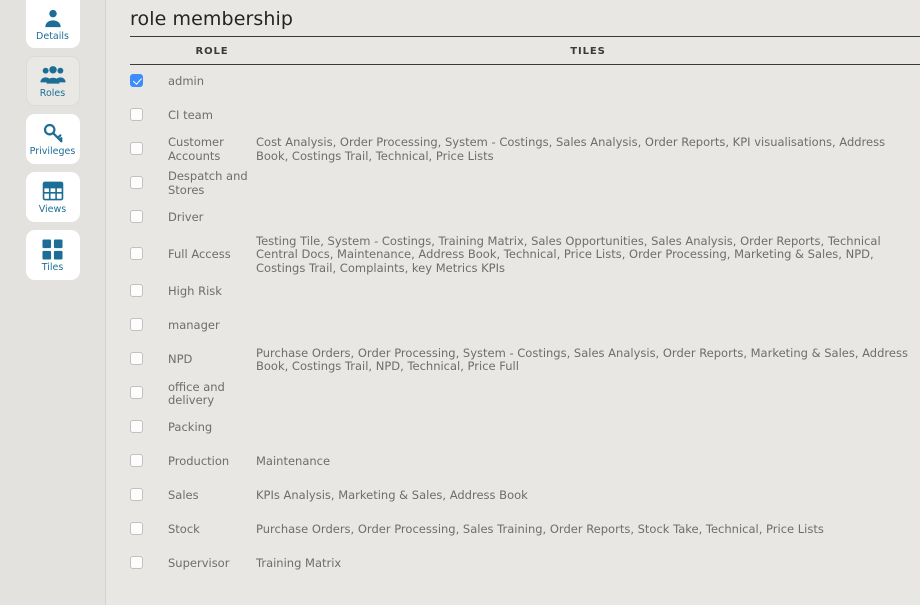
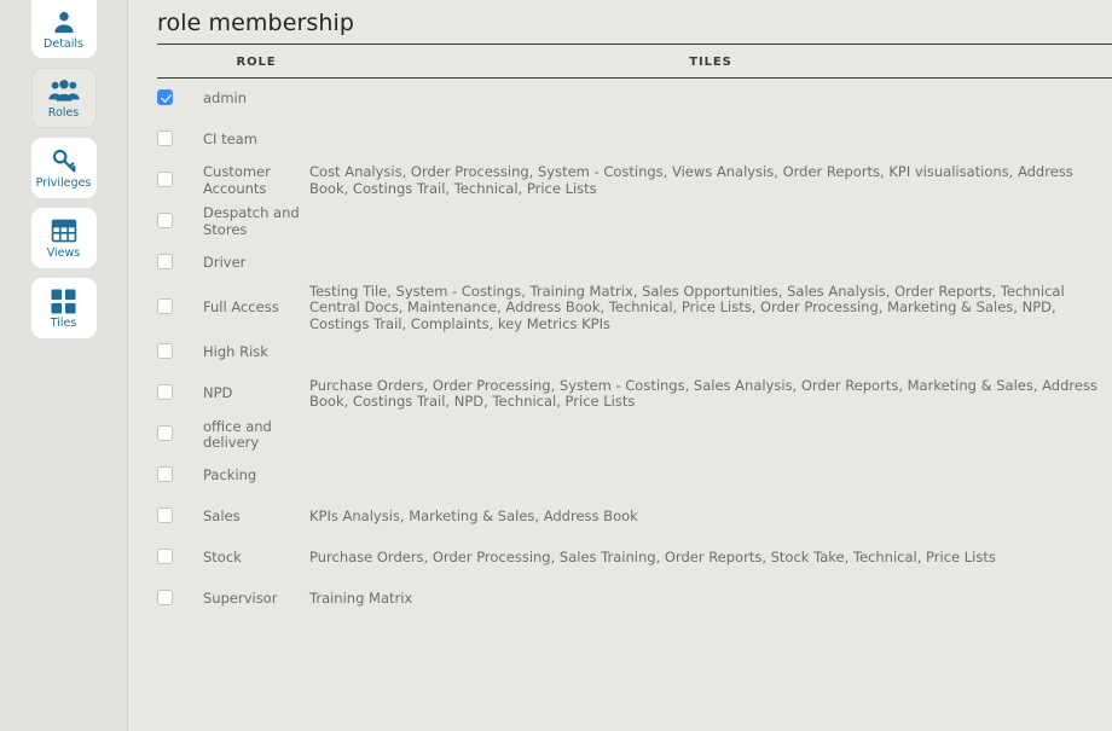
  Details
  Roles
  Privileges
  Views
  Tiles
  role membership
  	ROLE	TILES
  	admin
  	CI team
- 	Customer Accounts	Cost Analysis, Order Processing, System - Costings, Sales Analysis, Order Reports, KPI visualisations, Address Book, Costings Trail, Technical, Price Lists
+ 	Customer Accounts	Cost Analysis, Order Processing, System - Costings, Views Analysis, Order Reports, KPI visualisations, Address Book, Costings Trail, Technical, Price Lists
  	Despatch and Stores
  	Driver
  	Full Access	Testing Tile, System - Costings, Training Matrix, Sales Opportunities, Sales Analysis, Order Reports, Technical Central Docs, Maintenance, Address Book, Technical, Price Lists, Order Processing, Marketing & Sales, NPD, Costings Trail, Complaints, key Metrics KPIs
  	High Risk
- 	manager
- 	NPD	Purchase Orders, Order Processing, System - Costings, Sales Analysis, Order Reports, Marketing & Sales, Address Book, Costings Trail, NPD, Technical, Price Full
+ 	NPD	Purchase Orders, Order Processing, System - Costings, Sales Analysis, Order Reports, Marketing & Sales, Address Book, Costings Trail, NPD, Technical, Price Lists
  	office and delivery
  	Packing
- 	Production	Maintenance
  	Sales	KPIs Analysis, Marketing & Sales, Address Book
  	Stock	Purchase Orders, Order Processing, Sales Training, Order Reports, Stock Take, Technical, Price Lists
  	Supervisor	Training Matrix
